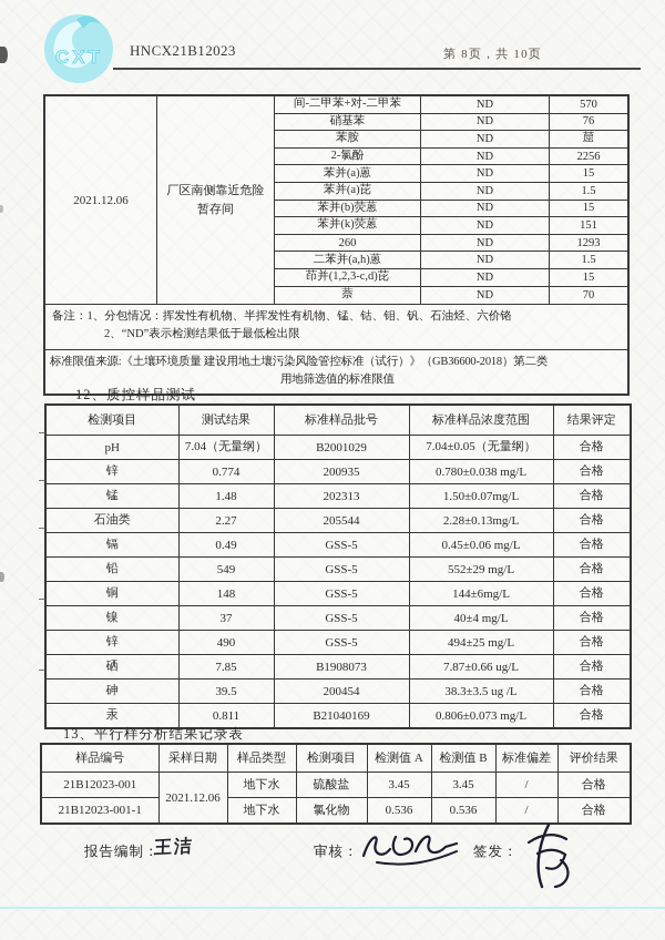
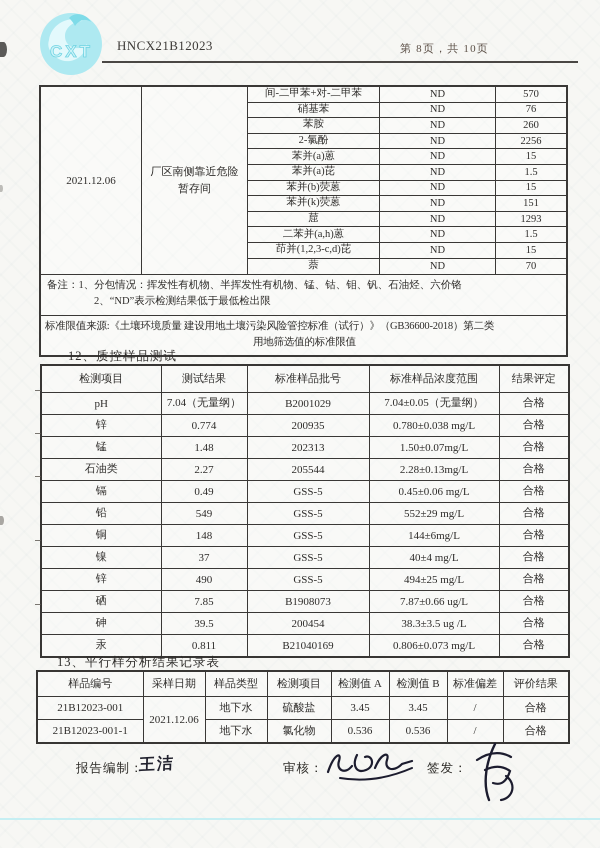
  CXT
  HNCX21B12023
  第 8页，共 10页
  2021.12.06
  厂区南侧靠近危险暂存间
  间-二甲苯+对-二甲苯
  ND
  570
  硝基苯
  ND
  76
  苯胺
  ND
- 䓛
+ 260
  2-氯酚
  ND
  2256
  苯并(a)蒽
  ND
  15
  苯并(a)芘
  ND
  1.5
  苯并(b)荧蒽
  ND
  15
  苯并(k)荧蒽
  ND
  151
- 260
+ 䓛
  ND
  1293
  二苯并(a,h)蒽
  ND
  1.5
  茚并(1,2,3-c,d)芘
  ND
  15
  萘
  ND
  70
  备注：1、分包情况：挥发性有机物、半挥发性有机物、锰、钴、钼、钒、石油烃、六价铬
  2、“ND”表示检测结果低于最低检出限
  标准限值来源:《土壤环境质量 建设用地土壤污染风险管控标准（试行）》（GB36600-2018）第二类
  用地筛选值的标准限值
  12、质控样品测试
  检测项目	测试结果	标准样品批号	标准样品浓度范围	结果评定
  pH	7.04（无量纲）	B2001029	7.04±0.05（无量纲）	合格
  锌	0.774	200935	0.780±0.038 mg/L	合格
  锰	1.48	202313	1.50±0.07mg/L	合格
  石油类	2.27	205544	2.28±0.13mg/L	合格
  镉	0.49	GSS-5	0.45±0.06 mg/L	合格
  铅	549	GSS-5	552±29 mg/L	合格
  铜	148	GSS-5	144±6mg/L	合格
  镍	37	GSS-5	40±4 mg/L	合格
  锌	490	GSS-5	494±25 mg/L	合格
  硒	7.85	B1908073	7.87±0.66 ug/L	合格
  砷	39.5	200454	38.3±3.5 ug /L	合格
  汞	0.811	B21040169	0.806±0.073 mg/L	合格
  13、平行样分析结果记录表
  样品编号	采样日期	样品类型	检测项目	检测值 A	检测值 B	标准偏差	评价结果
  21B12023-001	2021.12.06	地下水	硫酸盐	3.45	3.45	/	合格
  21B12023-001-1	地下水	氯化物	0.536	0.536	/	合格
  报告编制：
  审核：
  签发：
